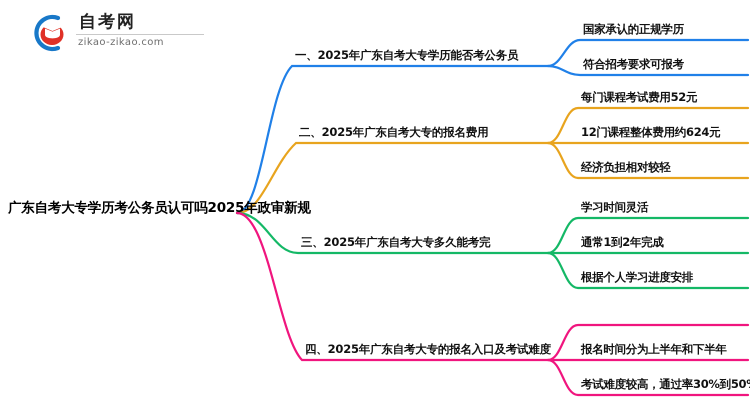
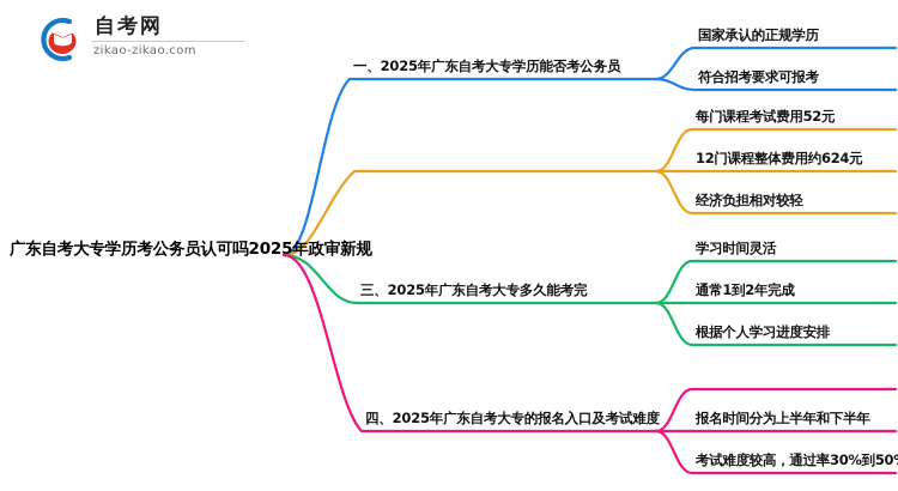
  自考网
  zikao-zikao.com
  广东自考大专学历考公务员认可吗2025年政审新规
  一、2025年广东自考大专学历能否考公务员
  国家承认的正规学历
  符合招考要求可报考
- 二、2025年广东自考大专的报名费用
  每门课程考试费用52元
  12门课程整体费用约624元
  经济负担相对较轻
  三、2025年广东自考大专多久能考完
  学习时间灵活
  通常1到2年完成
  根据个人学习进度安排
  四、2025年广东自考大专的报名入口及考试难度
  报名时间分为上半年和下半年
  考试难度较高，通过率30%到50
